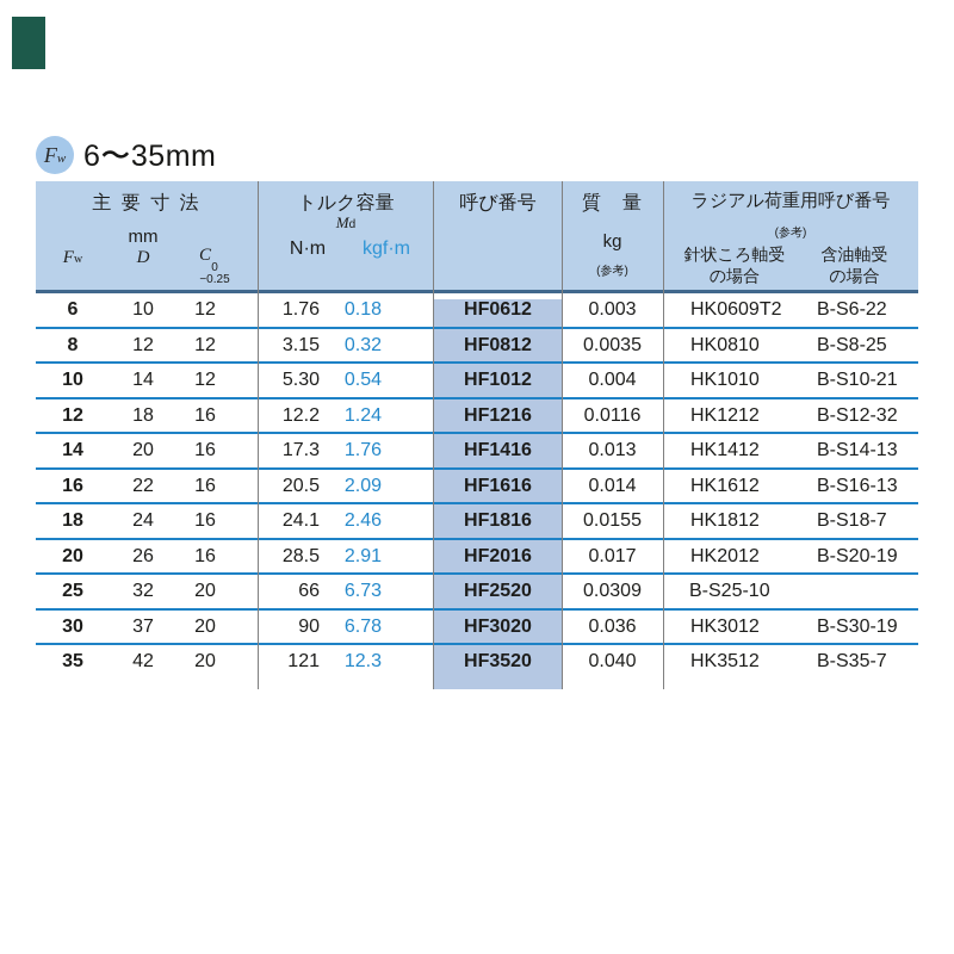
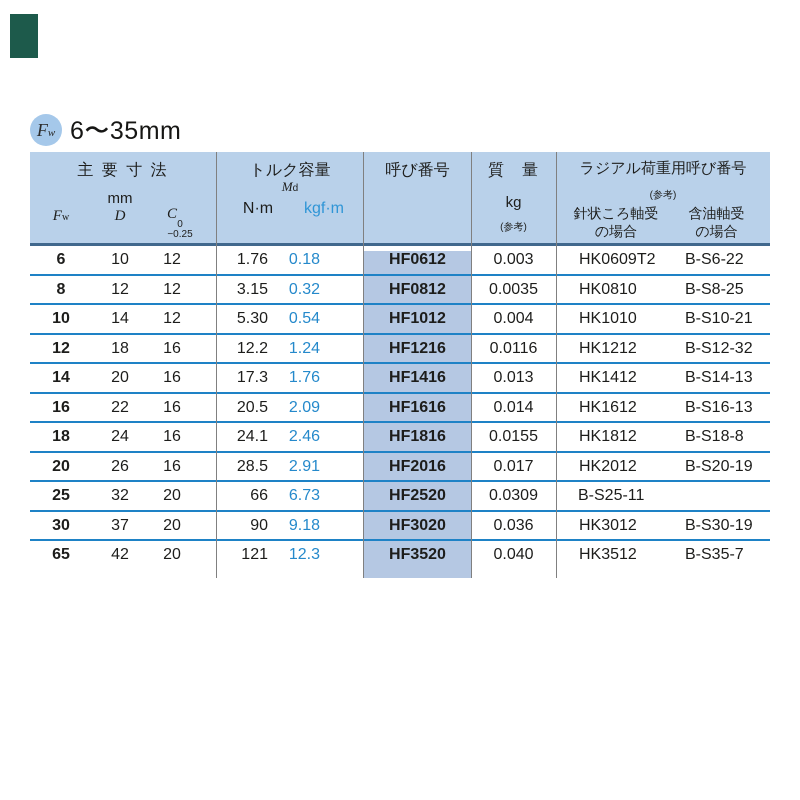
  Fw
  6〜35mm
  主 要 寸 法
  mm
  Fw
  D
  C
  0
  −0.25
  トルク容量
  Md
  N·m
  kgf·m
  呼び番号
  質 量
  kg
  (参考)
  ラジアル荷重用呼び番号
  (参考)
  針状ころ軸受
  の場合
  含油軸受
  の場合
  6
  10
  12
  1.76
  0.18
  HF0612
  0.003
  HK0609T2
  B-S6-22
  8
  12
  12
  3.15
  0.32
  HF0812
  0.0035
  HK0810
  B-S8-25
  10
  14
  12
  5.30
  0.54
  HF1012
  0.004
  HK1010
  B-S10-21
  12
  18
  16
  12.2
  1.24
  HF1216
  0.0116
  HK1212
  B-S12-32
  14
  20
  16
  17.3
  1.76
  HF1416
  0.013
  HK1412
  B-S14-13
  16
  22
  16
  20.5
  2.09
  HF1616
  0.014
  HK1612
  B-S16-13
  18
  24
  16
  24.1
  2.46
  HF1816
  0.0155
  HK1812
- B-S18-7
+ B-S18-8
  20
  26
  16
  28.5
  2.91
  HF2016
  0.017
  HK2012
  B-S20-19
  25
  32
  20
  66
  6.73
  HF2520
  0.0309
- B-S25-10
+ B-S25-11
  30
  37
  20
  90
- 6.78
+ 9.18
  HF3020
  0.036
  HK3012
  B-S30-19
- 35
+ 65
  42
  20
  121
  12.3
  HF3520
  0.040
  HK3512
  B-S35-7
